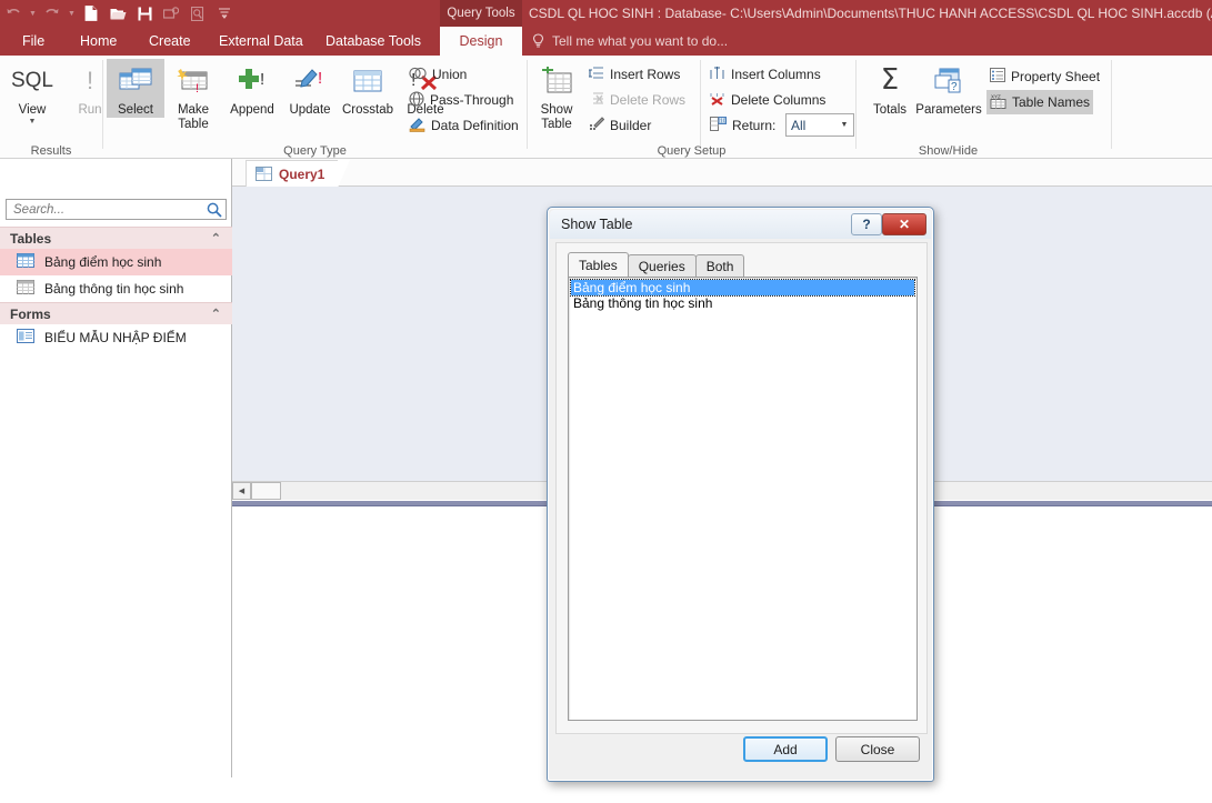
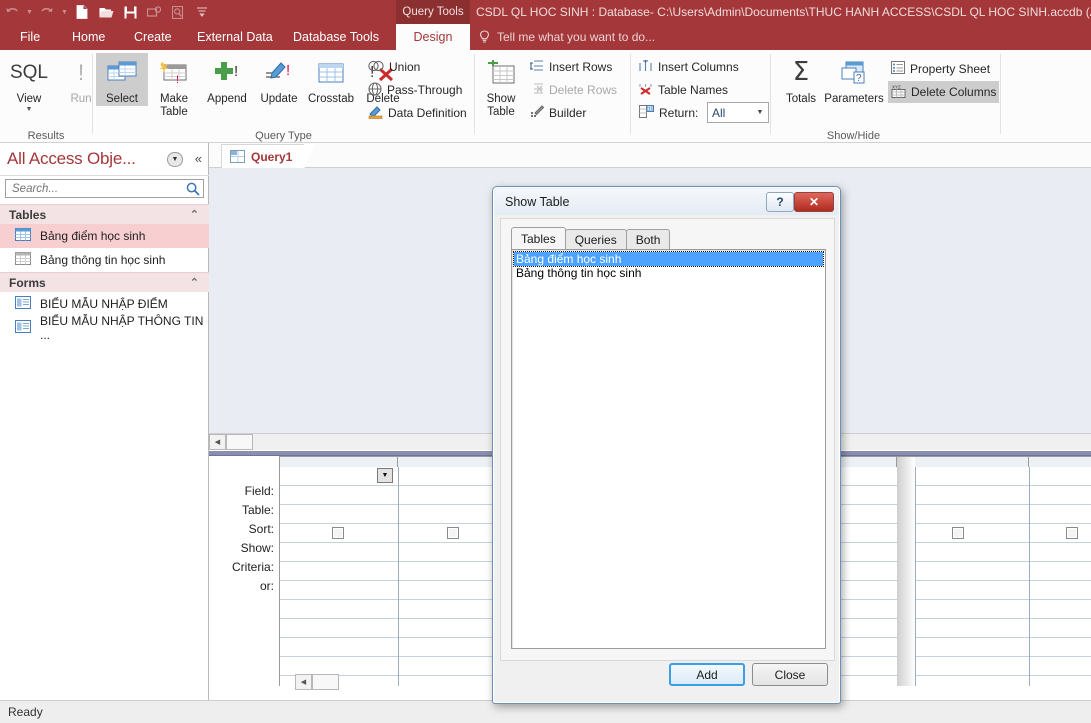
  Query Tools
  CSDL QL HOC SINH : Database- C:\Users\Admin\Documents\THUC HANH ACCESS\CSDL QL HOC SINH.accdb (
  File
  Home
  Create
  External Data
  Database Tools
  Design
  Tell me what you want to do...
  SQL
  View
  !
  Run
  Results
  Select
  !
  Make Table
  !
  Append
  !
  Update
  Crosstab
  !
  Delete
  Union
  Pass-Through
  Data Definition
  Query Type
  Show
  Table
  Insert Rows
  Delete Rows
  Builder
  Insert Columns
- Delete Columns
+ Table Names
  Return:
  All
- Query Setup
  Σ
  Totals
  ?
  Parameters
  Property Sheet
- Table Names
+ Delete Columns
  Show/Hide
+ All Access Obje...
+ «
  Search...
  Tables
  ⌃
  Bảng điểm học sinh
  Bảng thông tin học sinh
  Forms
  ⌃
  BIỂU MẪU NHẬP ĐIỂM
+ BIỂU MẪU NHẬP THÔNG TIN ...
  Query1
+ Field:
+ Table:
+ Sort:
+ Show:
+ Criteria:
+ or:
+ Ready
  Show Table
  ?
  ✕
  Tables
  Queries
  Both
  Bảng điểm học sinh
  Bảng thông tin học sinh
  Add
  Close
